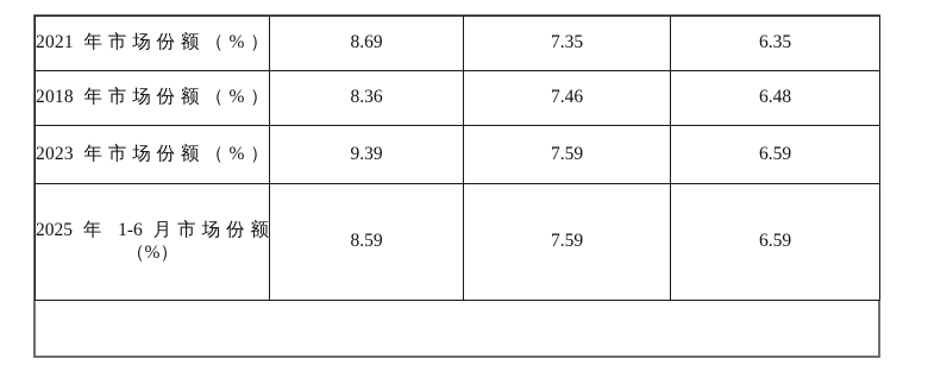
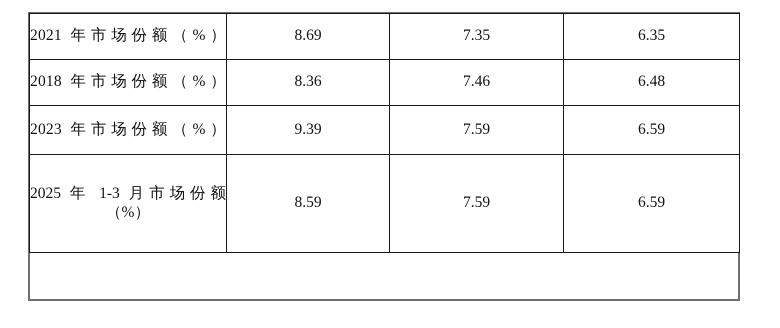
  2021 年市场份额（%）	8.69	7.35	6.35
  2018 年市场份额（%）	8.36	7.46	6.48
  2023 年市场份额（%）	9.39	7.59	6.59
- 2025 年 1-6 月市场份额 （%）	8.59	7.59	6.59
+ 2025 年 1-3 月市场份额 （%）	8.59	7.59	6.59
